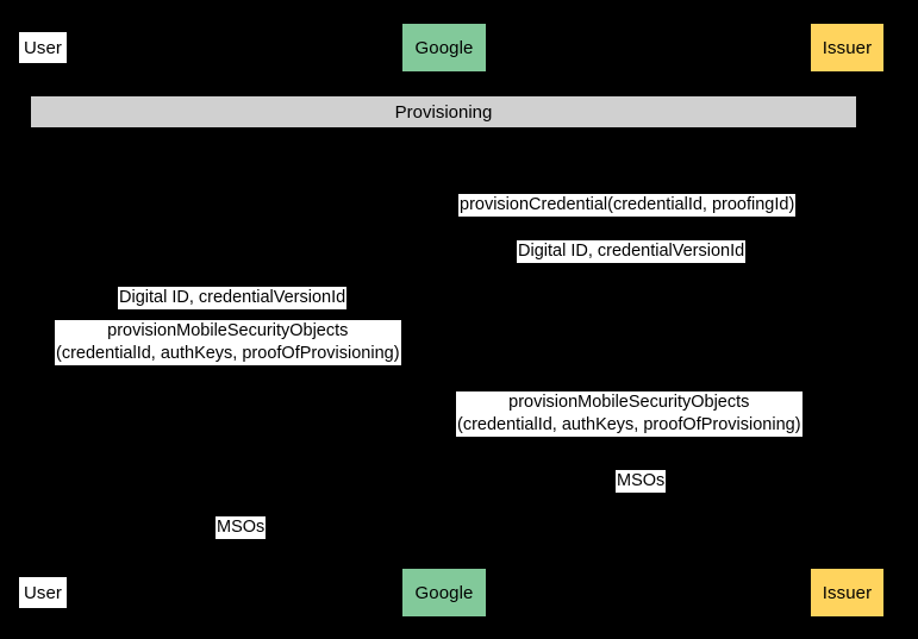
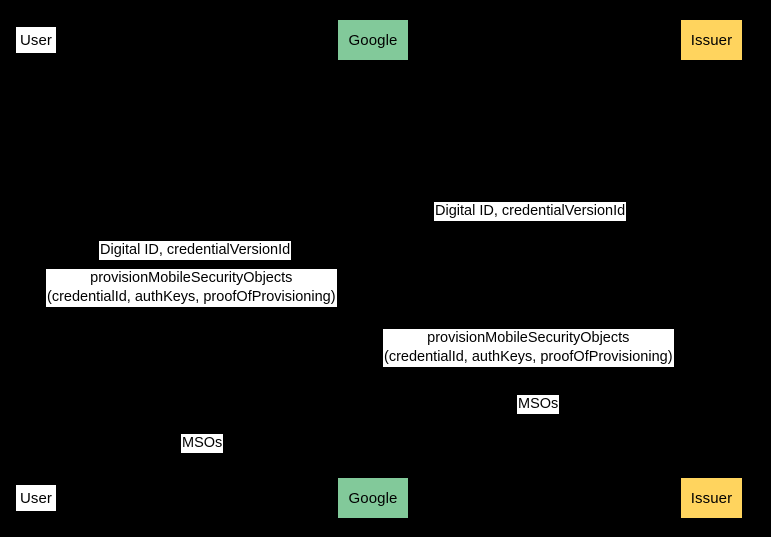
  User
  Google
  Issuer
- Provisioning
- provisionCredential(credentialId, proofingId)
  Digital ID, credentialVersionId
  Digital ID, credentialVersionId
  provisionMobileSecurityObjects
  (credentialId, authKeys, proofOfProvisioning)
  provisionMobileSecurityObjects
  (credentialId, authKeys, proofOfProvisioning)
  MSOs
  MSOs
  User
  Google
  Issuer
